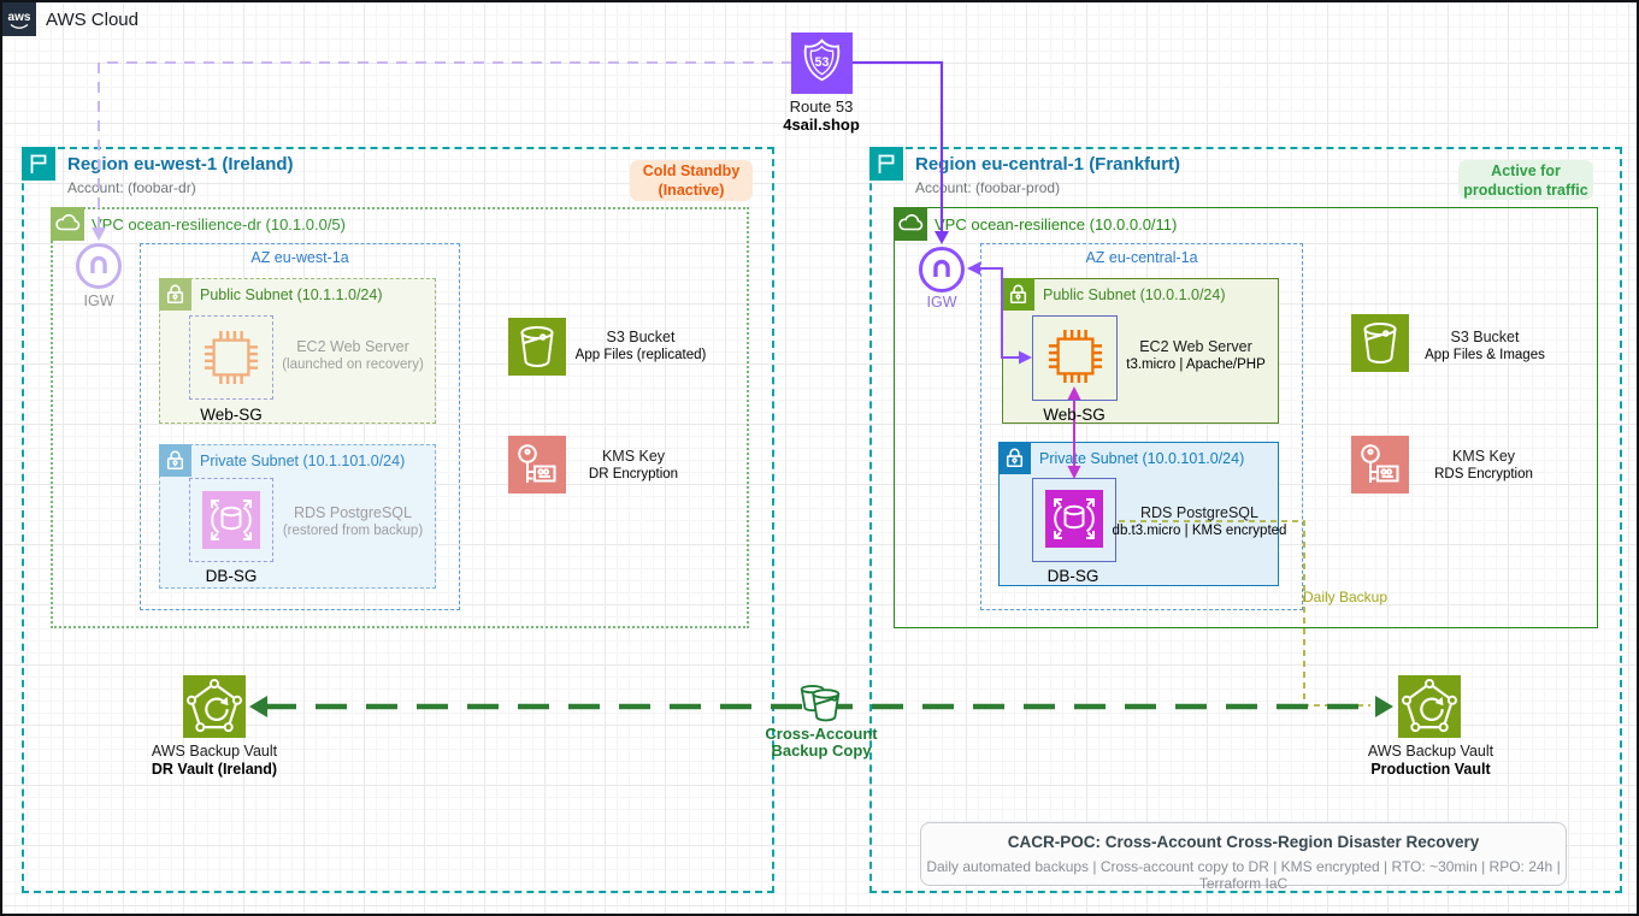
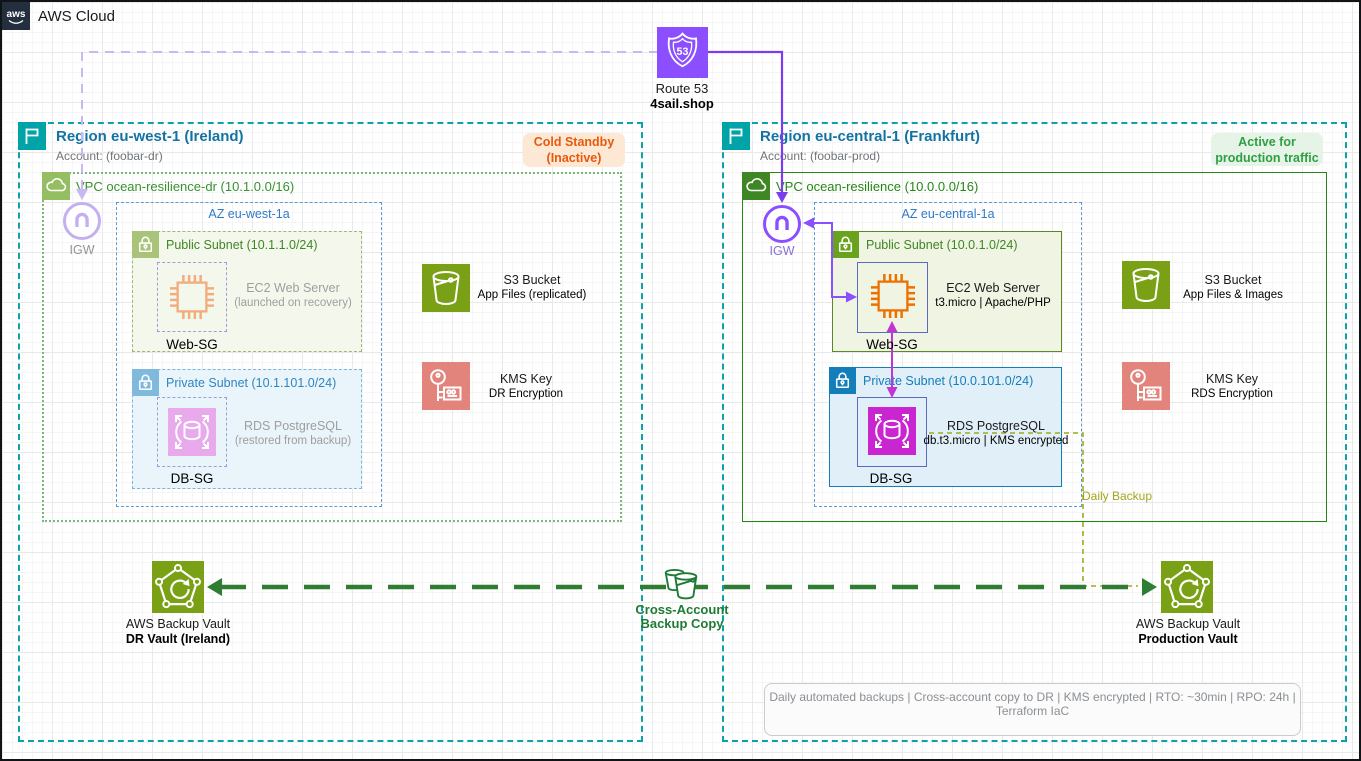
  aws
  AWS Cloud
  Region eu-west-1 (Ireland)
  Account: (foobar-dr)
  Cold Standby
  (Inactive)
- VPC ocean-resilience-dr (10.1.0.0/5)
+ VPC ocean-resilience-dr (10.1.0.0/16)
  IGW
  AZ eu-west-1a
  Public Subnet (10.1.1.0/24)
  Web-SG
  EC2 Web Server
  (launched on recovery)
  Private Subnet (10.1.101.0/24)
  DB-SG
  RDS PostgreSQL
  (restored from backup)
  S3 Bucket
  App Files (replicated)
  KMS Key
  DR Encryption
  AWS Backup Vault
  DR Vault (Ireland)
  Region eu-central-1 (Frankfurt)
  Account: (foobar-prod)
  Active for
  production traffic
- VPC ocean-resilience (10.0.0.0/11)
+ VPC ocean-resilience (10.0.0.0/16)
  IGW
  AZ eu-central-1a
  Public Subnet (10.0.1.0/24)
  Web-SG
  EC2 Web Server
  t3.micro | Apache/PHP
  Private Subnet (10.0.101.0/24)
  DB-SG
  RDS PostgreSQL
  db.t3.micro | KMS encrypted
  S3 Bucket
  App Files & Images
  KMS Key
  RDS Encryption
  AWS Backup Vault
  Production Vault
  53
  Route 53
  4sail.shop
  Cross-Account
  Backup Copy
  Daily Backup
- CACR-POC: Cross-Account Cross-Region Disaster Recovery
  Daily automated backups | Cross-account copy to DR | KMS encrypted | RTO: ~30min | RPO: 24h | Terraform IaC
